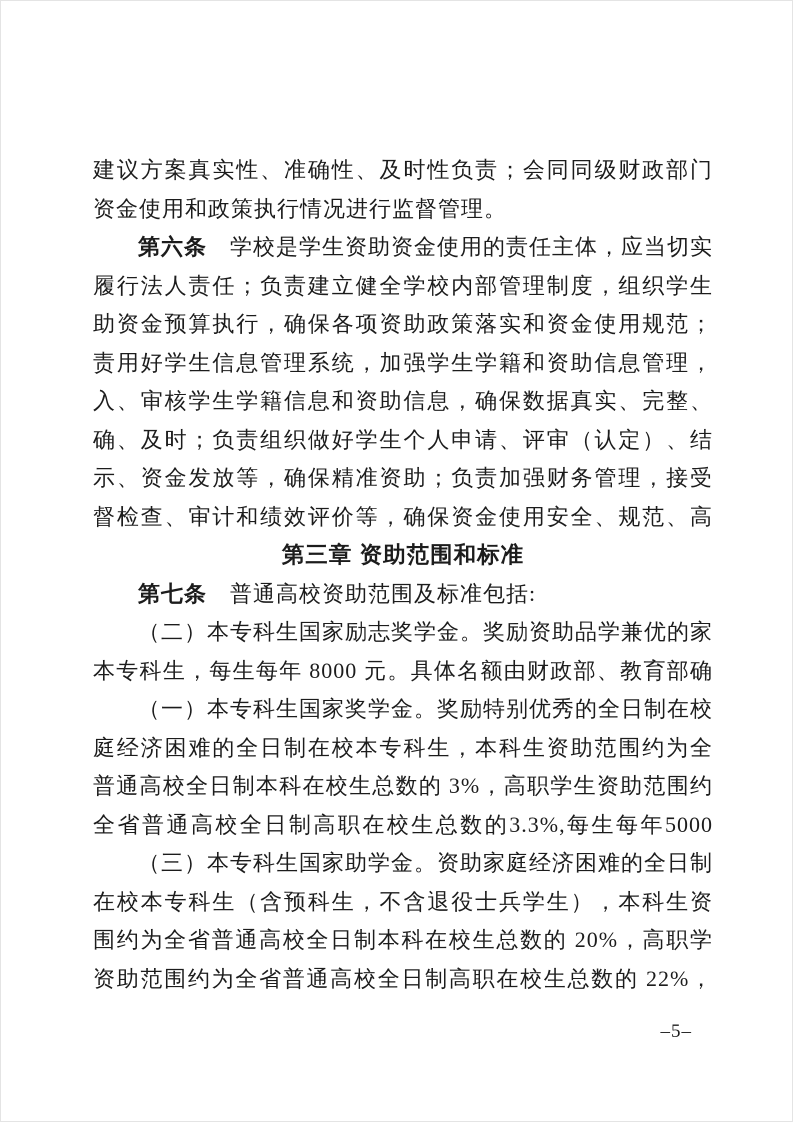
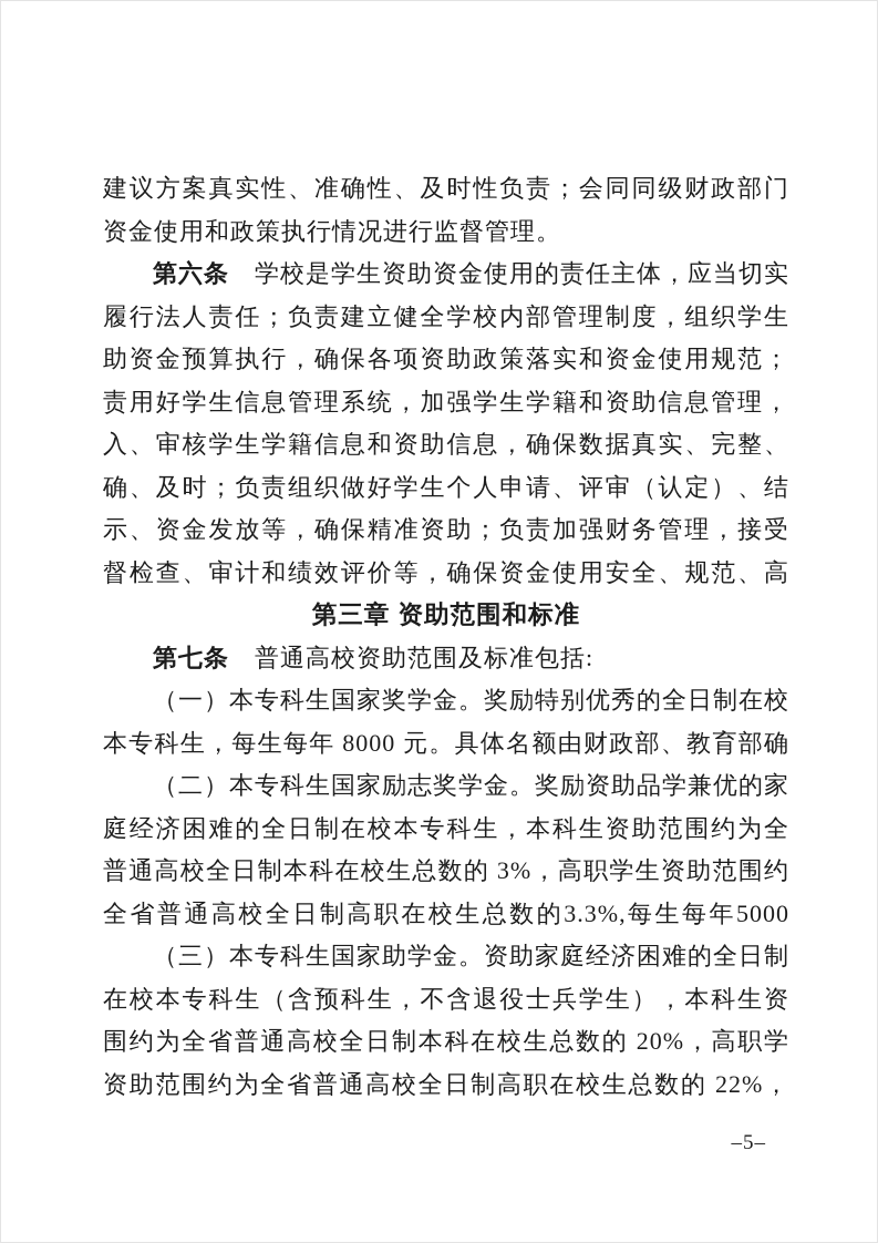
  建议方案真实性、准确性、及时性负责；会同同级财政部门
  资金使用和政策执行情况进行监督管理。
  第六条 学校是学生资助资金使用的责任主体，应当切实
  履行法人责任；负责建立健全学校内部管理制度，组织学生
  助资金预算执行，确保各项资助政策落实和资金使用规范；
  责用好学生信息管理系统，加强学生学籍和资助信息管理，
  入、审核学生学籍信息和资助信息，确保数据真实、完整、
  确、及时；负责组织做好学生个人申请、评审（认定）、结
  示、资金发放等，确保精准资助；负责加强财务管理，接受
  督检查、审计和绩效评价等，确保资金使用安全、规范、高
  第三章 资助范围和标准
  第七条 普通高校资助范围及标准包括:
- （二）本专科生国家励志奖学金。奖励资助品学兼优的家
+ （一）本专科生国家奖学金。奖励特别优秀的全日制在校
  本专科生，每生每年 8000 元。具体名额由财政部、教育部确
- （一）本专科生国家奖学金。奖励特别优秀的全日制在校
+ （二）本专科生国家励志奖学金。奖励资助品学兼优的家
  庭经济困难的全日制在校本专科生，本科生资助范围约为全
  普通高校全日制本科在校生总数的 3%，高职学生资助范围约
  全省普通高校全日制高职在校生总数的3.3%,每生每年5000
  （三）本专科生国家助学金。资助家庭经济困难的全日制
  在校本专科生（含预科生，不含退役士兵学生），本科生资
  围约为全省普通高校全日制本科在校生总数的 20%，高职学
  资助范围约为全省普通高校全日制高职在校生总数的 22%，
  –5–
